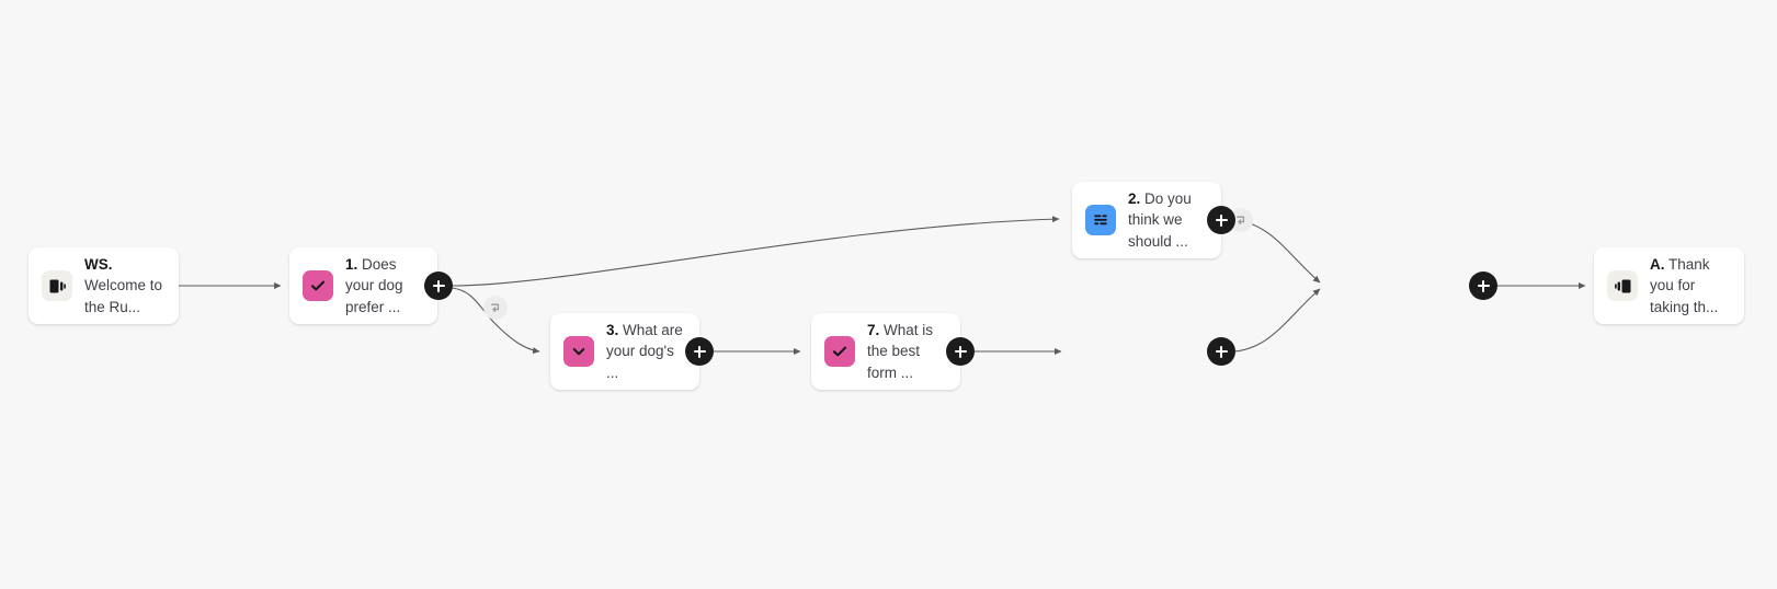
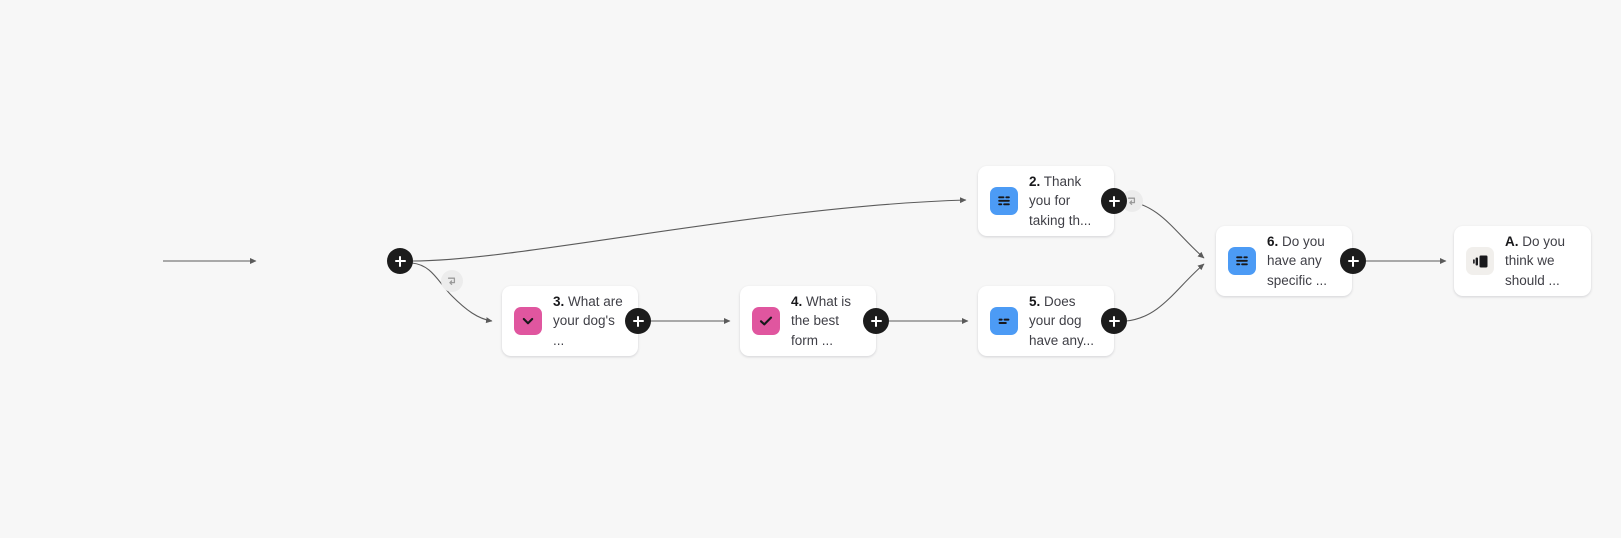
- WS. Welcome to the Ru...
- 1. Does your dog prefer ...
- 2. Do you think we should ...
+ 2. Thank you for taking th...
  3. What are your dog's ...
- 7. What is the best form ...
+ 4. What is the best form ...
+ 5. Does your dog have any...
+ 6. Do you have any specific ...
- A. Thank you for taking th...
+ A. Do you think we should ...
